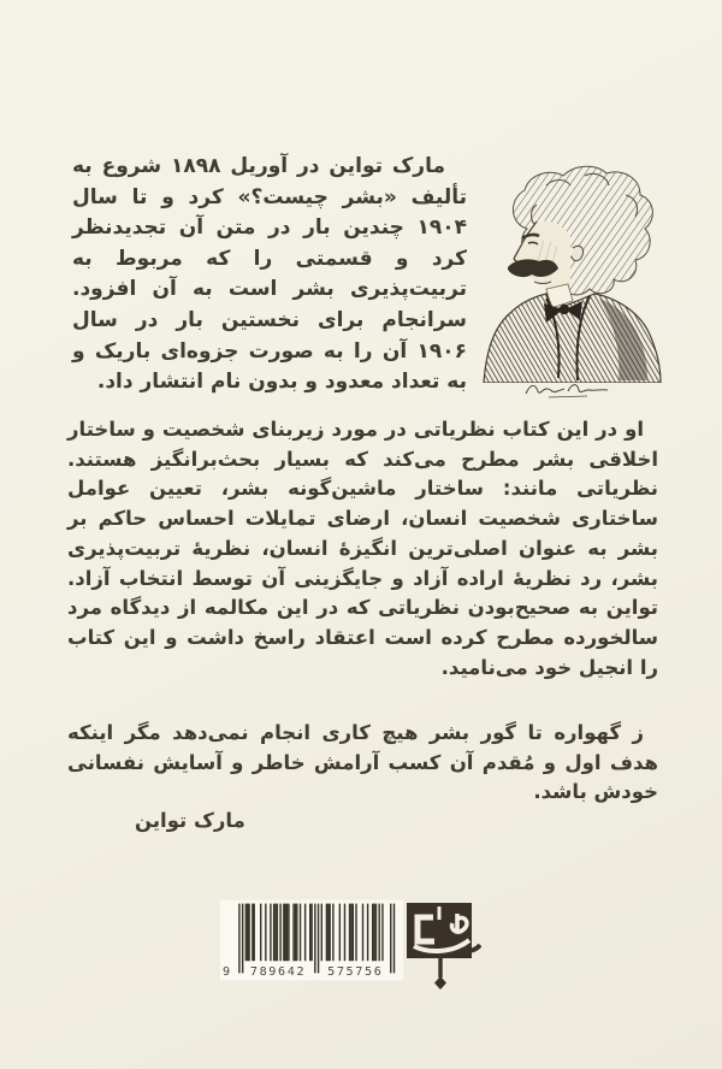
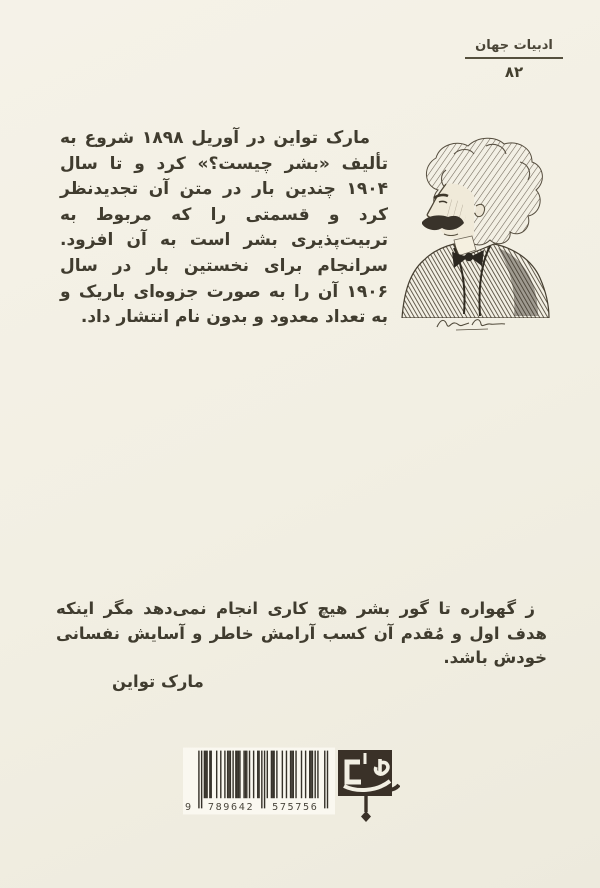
+ ادبیات جهان
+ ۸۲
  مارک تواین در آوریل ۱۸۹۸ شروع به تألیف «بشر چیست؟» کرد و تا سال ۱۹۰۴ چندین بار در متن آن تجدیدنظر کرد و قسمتی را که مربوط به تربیت‌پذیری بشر است به آن افزود. سرانجام برای نخستین بار در سال ۱۹۰۶ آن را به صورت جزوه‌ای باریک و به تعداد معدود و بدون نام انتشار داد.
- او در این کتاب نظریاتی در مورد زیربنای شخصیت و ساختار اخلاقی بشر مطرح می‌کند که بسیار بحث‌برانگیز هستند. نظریاتی مانند: ساختار ماشین‌گونه بشر، تعیین عوامل ساختاری شخصیت انسان، ارضای تمایلات احساس حاکم بر بشر به عنوان اصلی‌ترین انگیزهٔ انسان، نظریهٔ تربیت‌پذیری بشر، رد نظریهٔ اراده آزاد و جایگزینی آن توسط انتخاب آزاد. تواین به صحیح‌بودن نظریاتی که در این مکالمه از دیدگاه مرد سالخورده مطرح کرده است اعتقاد راسخ داشت و این کتاب را انجیل خود می‌نامید.
  ز گهواره تا گور بشر هیچ کاری انجام نمی‌دهد مگر اینکه هدف اول و مُقدم آن کسب آرامش خاطر و آسایش نفسانی خودش باشد.
  مارک تواین
  9
  789642
  575756
